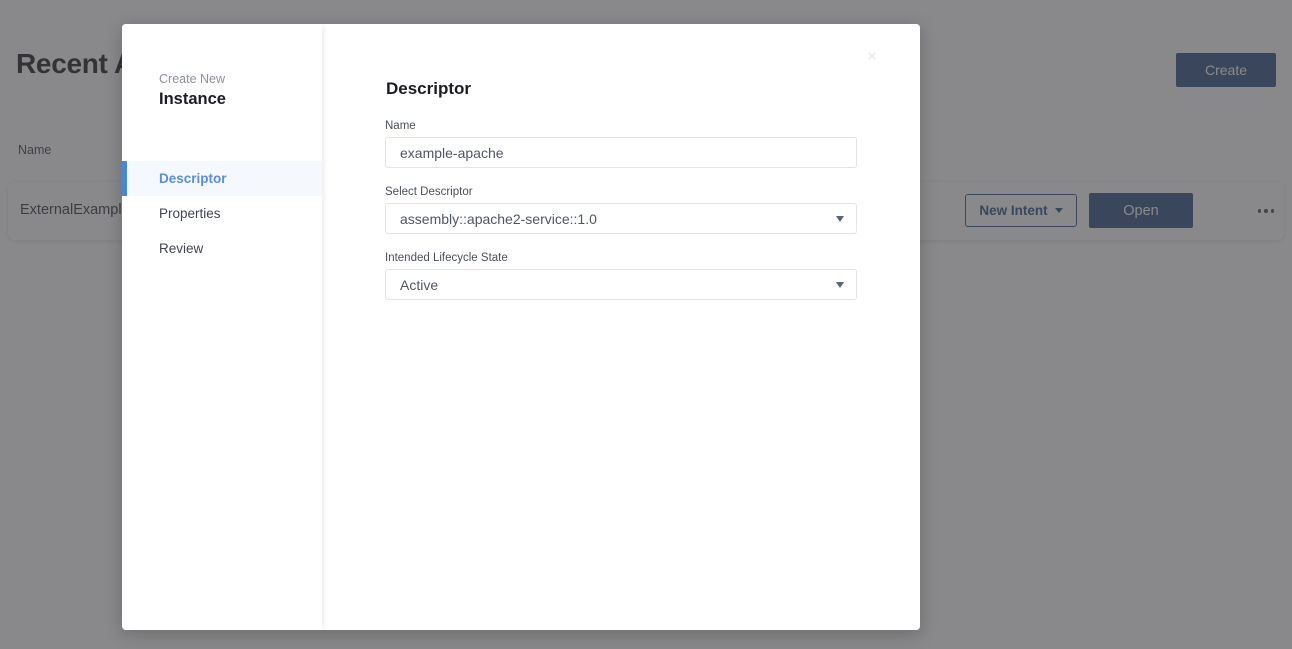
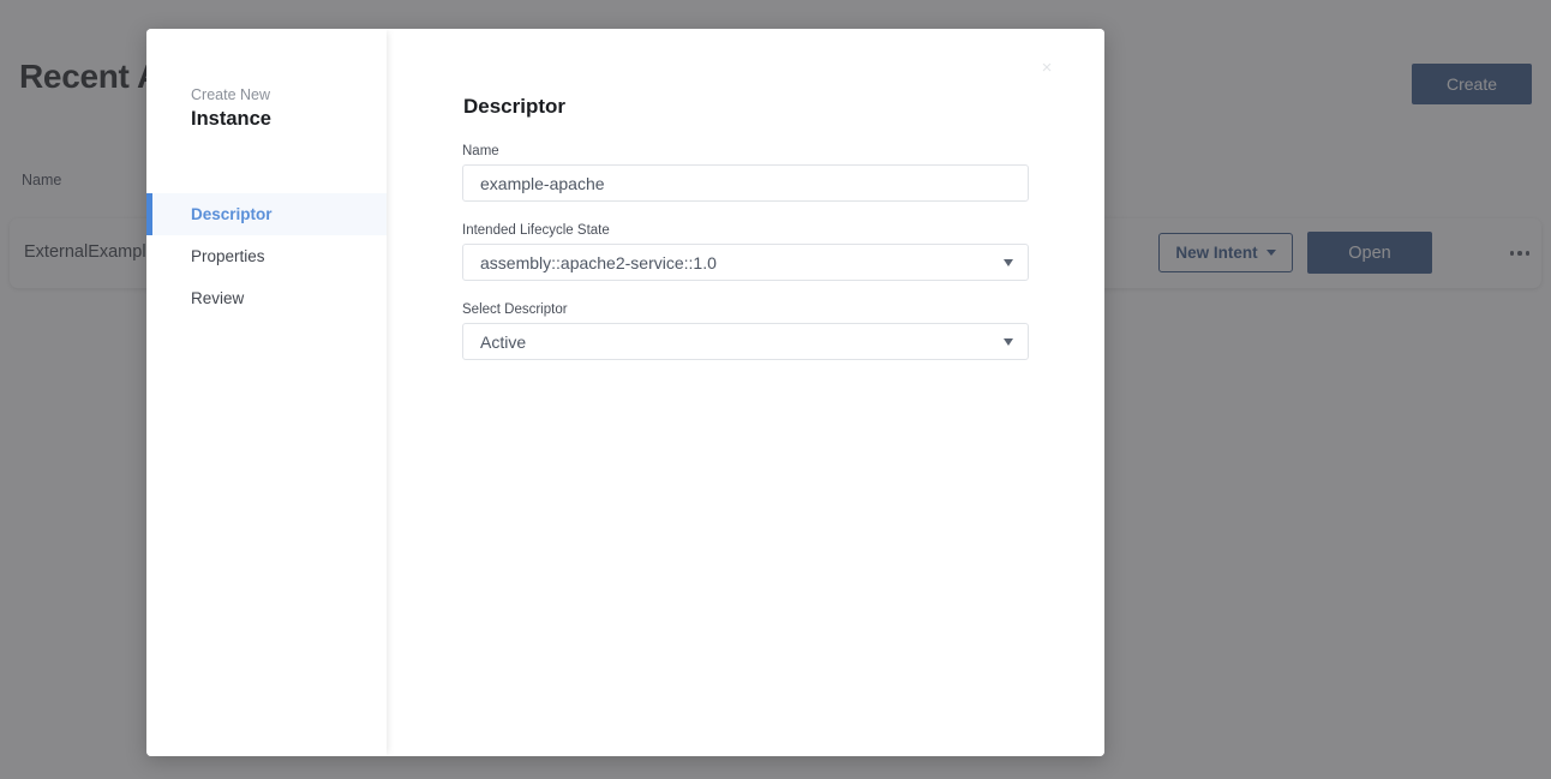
  Recent
  Create
  Name
  ExternalExampl
  New Intent
  Open
  Create New
  Instance
  Descriptor
  Properties
  Review
  ×
  Descriptor
  Name
  example-apache
- Select Descriptor
+ Intended Lifecycle State
  assembly::apache2-service::1.0
- Intended Lifecycle State
+ Select Descriptor
  Active
